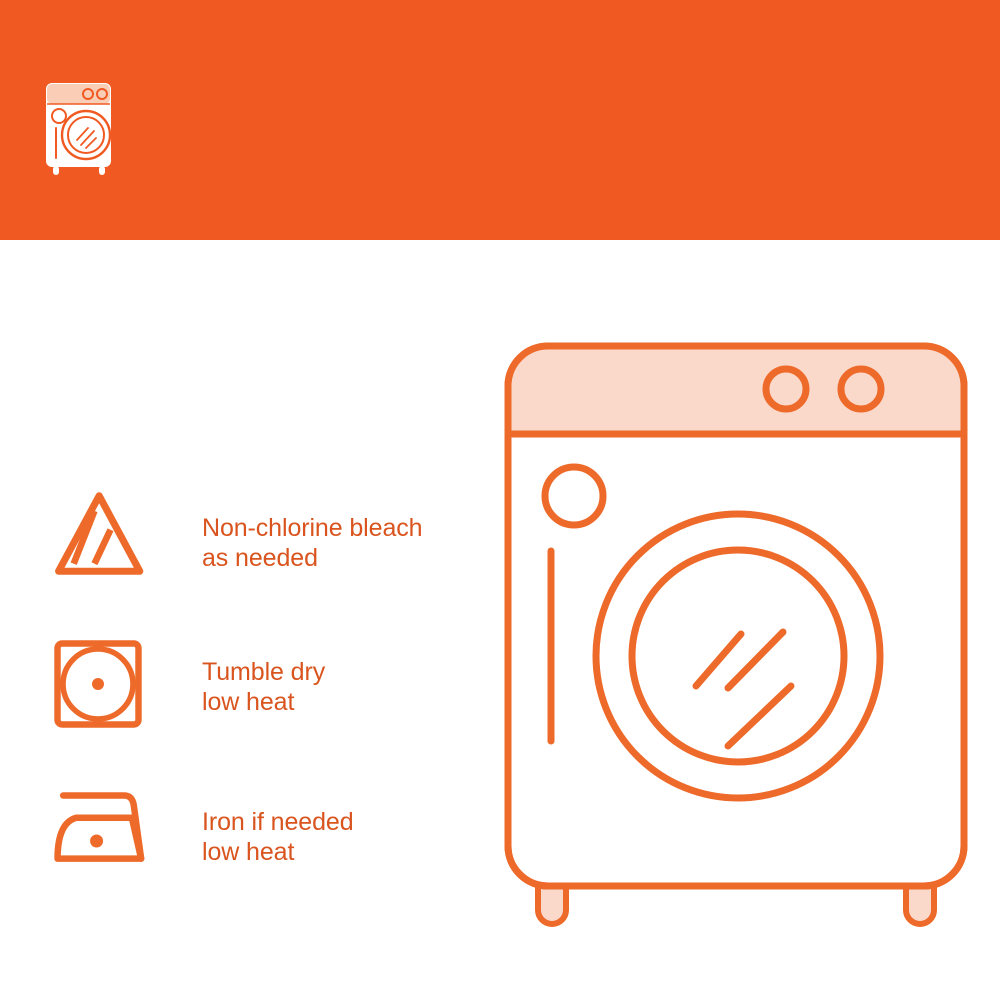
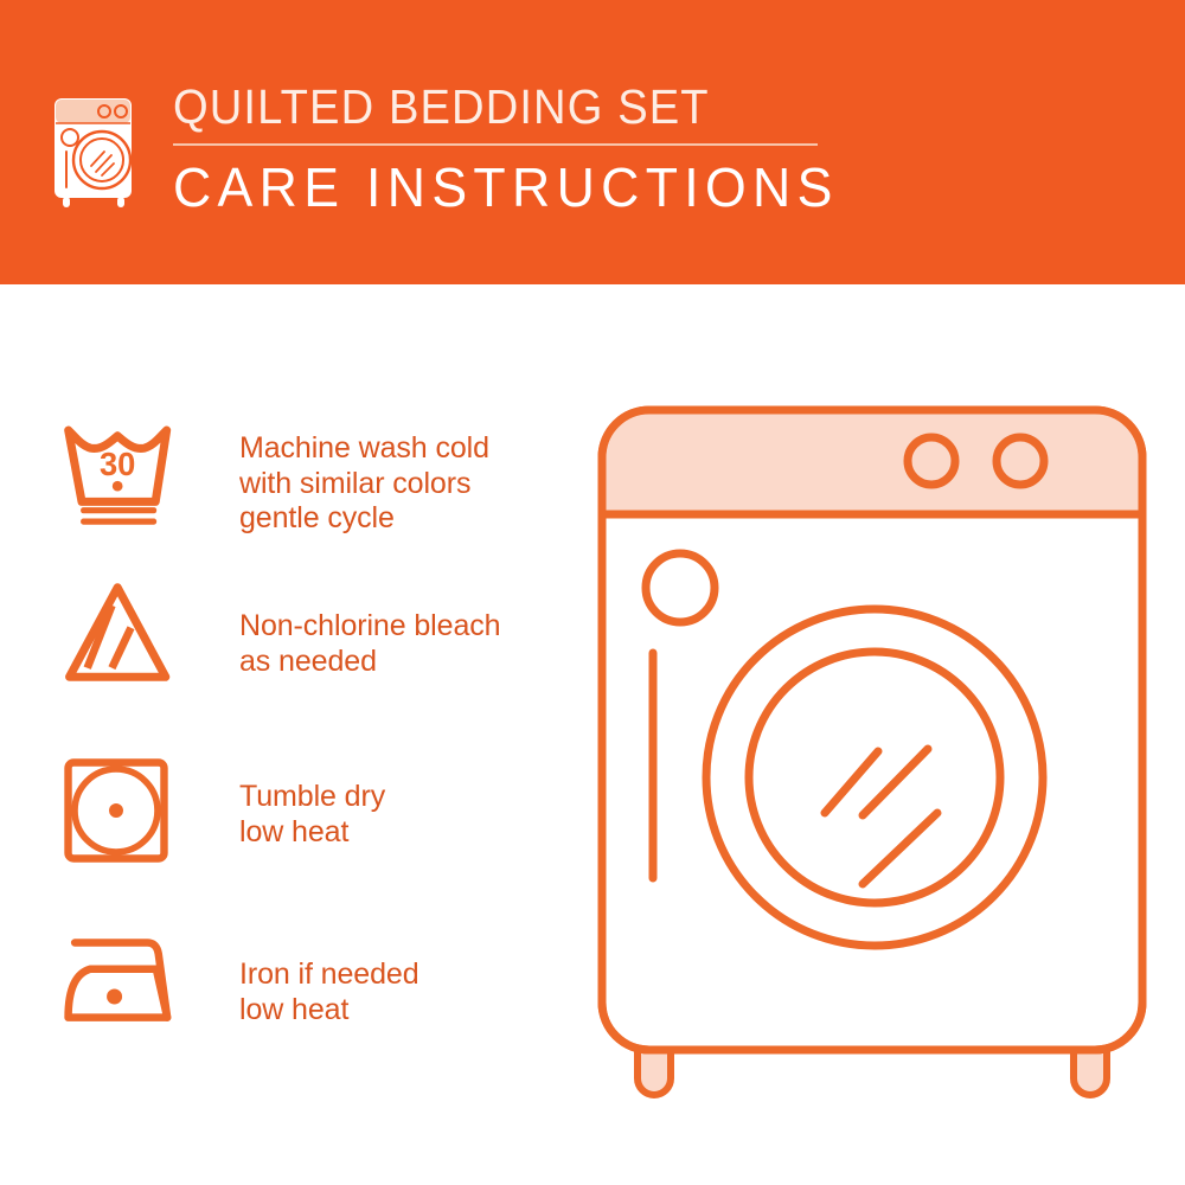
+ QUILTED BEDDING SET
+ CARE INSTRUCTIONS
+ 30
+ Machine wash cold
+ with similar colors
+ gentle cycle
  Non-chlorine bleach
  as needed
  Tumble dry
  low heat
  Iron if needed
  low heat
